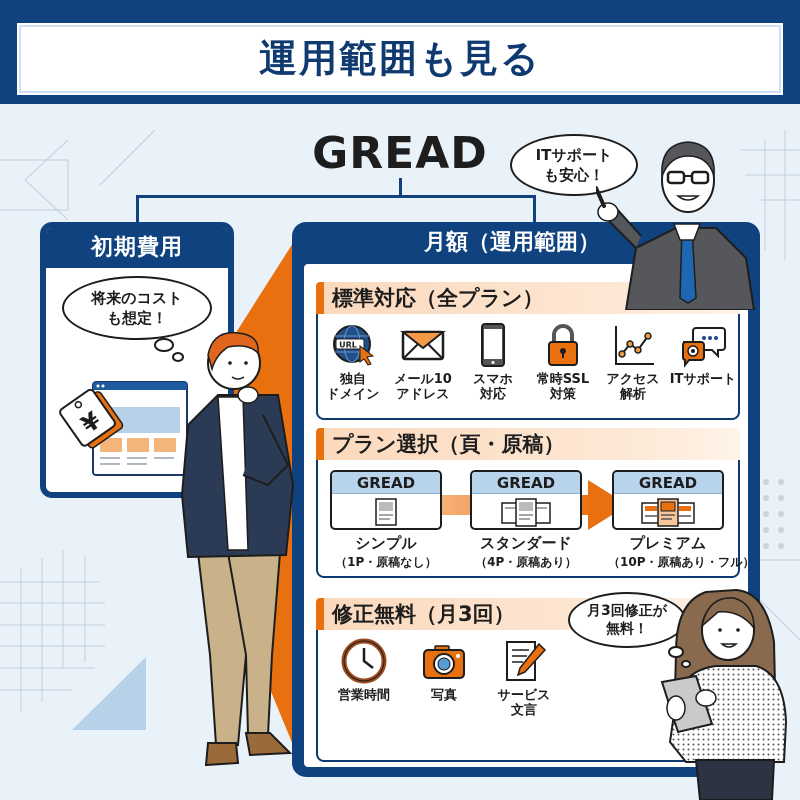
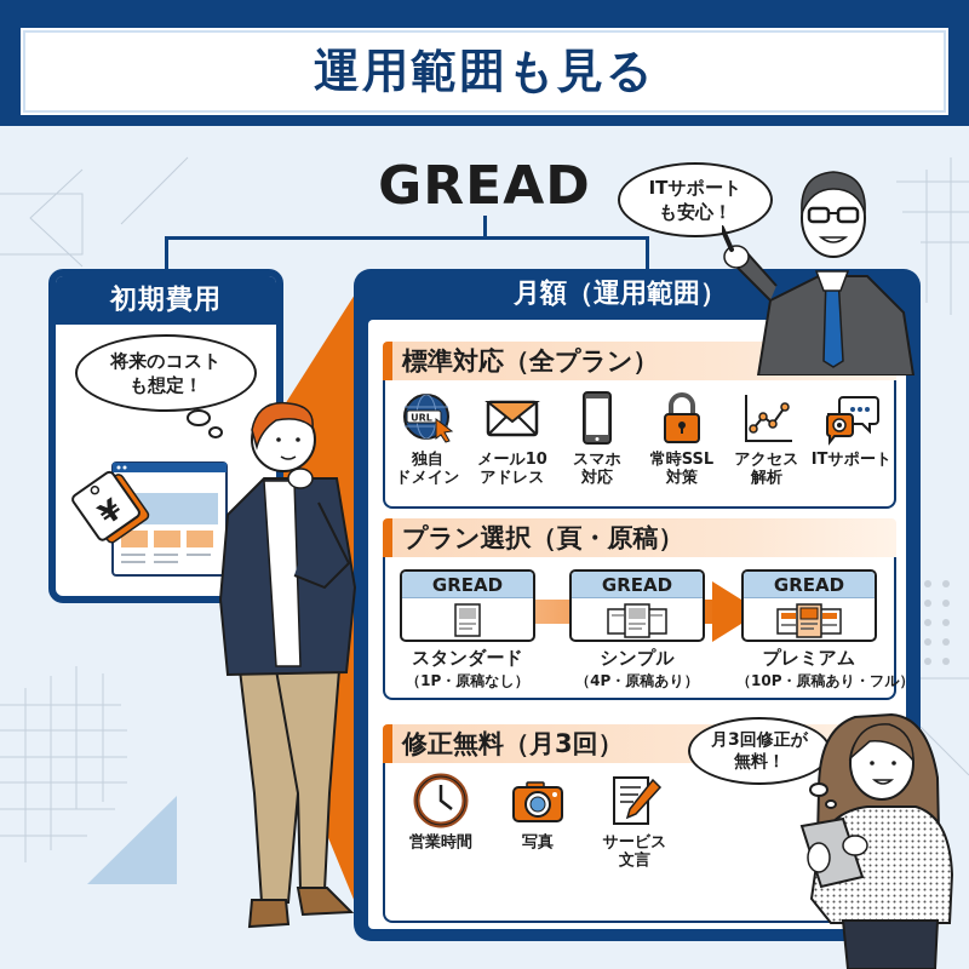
  運用範囲も見る
  GREAD
  初期費用
  将来のコスト
  も想定！
  月額（運用範囲）
  標準対応（全プラン）
  URL
  独自
  ドメイン
  メール10
  アドレス
  スマホ
  対応
  常時SSL
  対策
  アクセス
  解析
  ITサポート
  プラン選択（頁・原稿）
  GREAD
- シンプル
+ スタンダード
  （1P・原稿なし）
  GREAD
- スタンダード
+ シンプル
  （4P・原稿あり）
  GREAD
  プレミアム
  （10P・原稿あり・フル）
  修正無料（月3回）
  営業時間
  写真
  サービス
  文言
  ITサポート
  も安心！
  月3回修正が
  無料！
